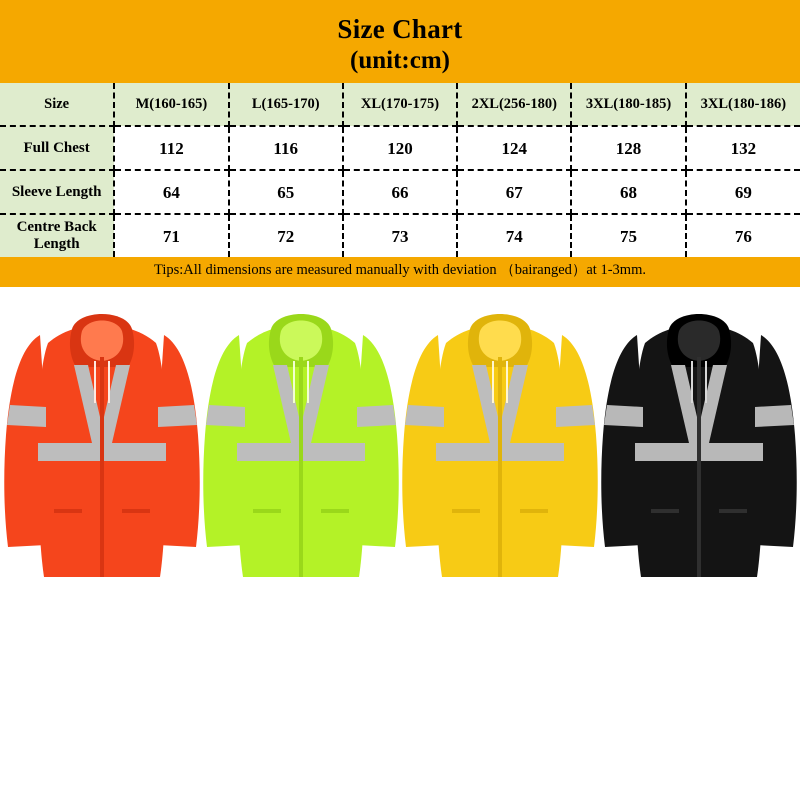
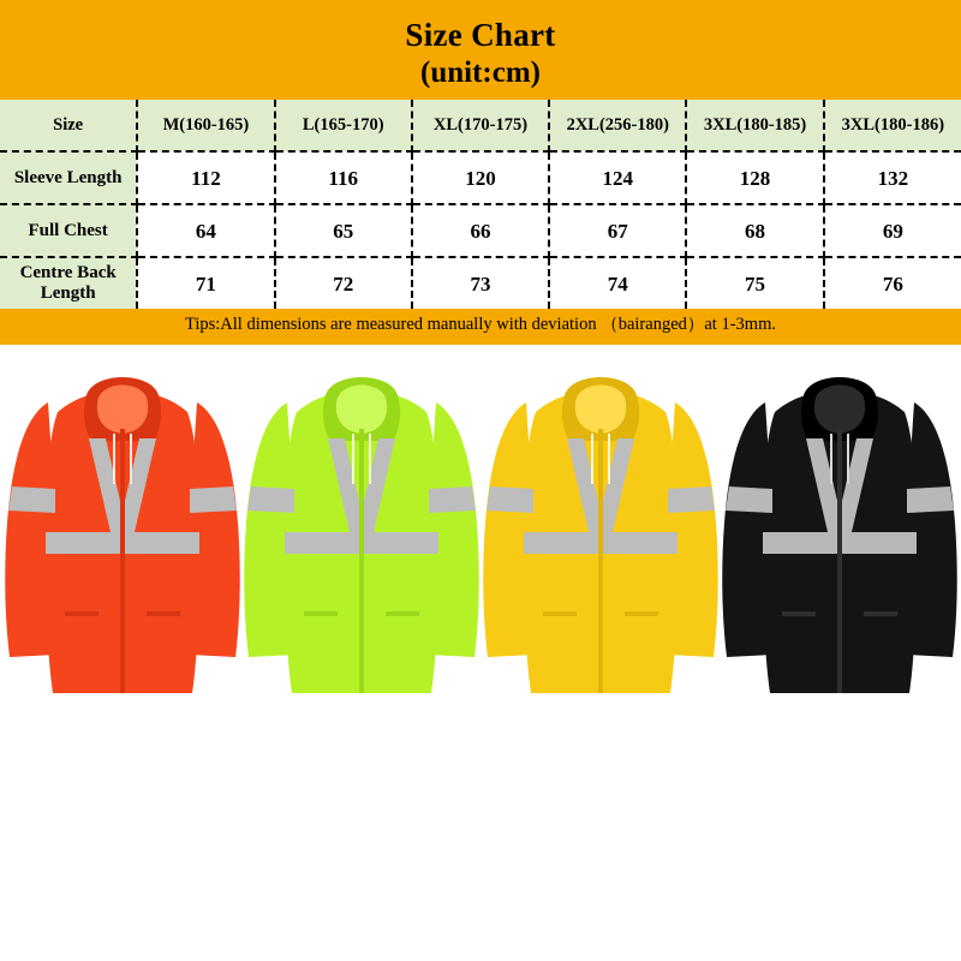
  Size Chart
  (unit:cm)
  Size	M(160-165)	L(165-170)	XL(170-175)	2XL(256-180)	3XL(180-185)	3XL(180-186)
- Full Chest	112	116	120	124	128	132
+ Sleeve Length	112	116	120	124	128	132
- Sleeve Length	64	65	66	67	68	69
+ Full Chest	64	65	66	67	68	69
  Centre Back Length	71	72	73	74	75	76
  Tips:All dimensions are measured manually with deviation （bairanged）at 1-3mm.
